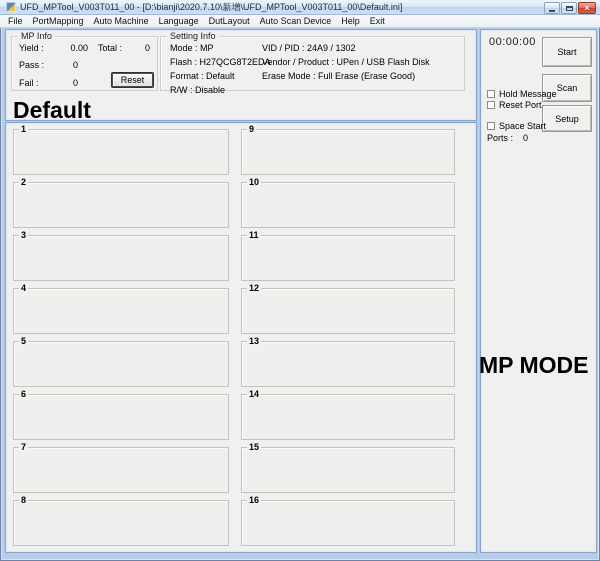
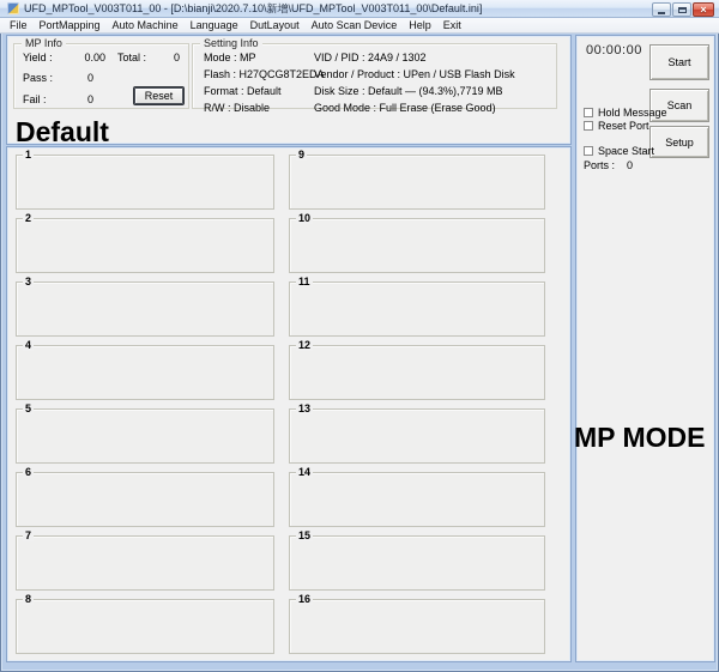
  UFD_MPTool_V003T011_00 - [D:\bianji\2020.7.10\新增\UFD_MPTool_V003T011_00\Default.ini]
  ×
  File
  PortMapping
  Auto Machine
  Language
  DutLayout
  Auto Scan Device
  Help
  Exit
  MP Info
  Yield :
  0.00
  Total :
  0
  Pass :
  0
  Fail :
  0
  Reset
  Setting Info
  Mode : MP
  Flash : H27QCG8T2EDA
  Format : Default
  R/W : Disable
  VID / PID : 24A9 / 1302
  Vendor / Product : UPen / USB Flash Disk
+ Disk Size : Default — (94.3%),7719 MB
- Erase Mode : Full Erase (Erase Good)
+ Good Mode : Full Erase (Erase Good)
  Default
  1
  2
  3
  4
  5
  6
  7
  8
  9
  10
  11
  12
  13
  14
  15
  16
  00:00:00
  Start
  Scan
  Setup
  Hold Message
  Reset Port
  Space Start
  Ports : 0
  MP MODE
